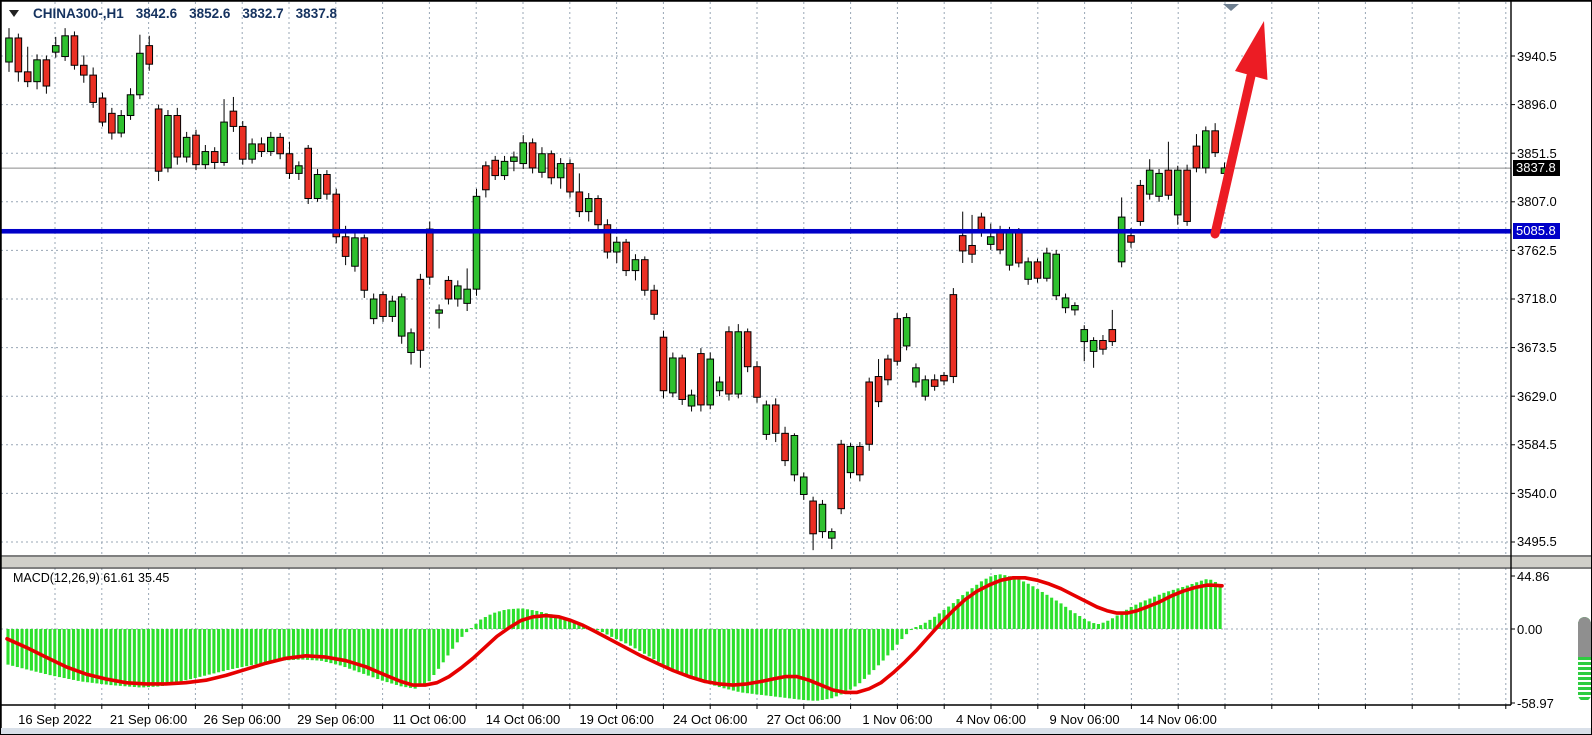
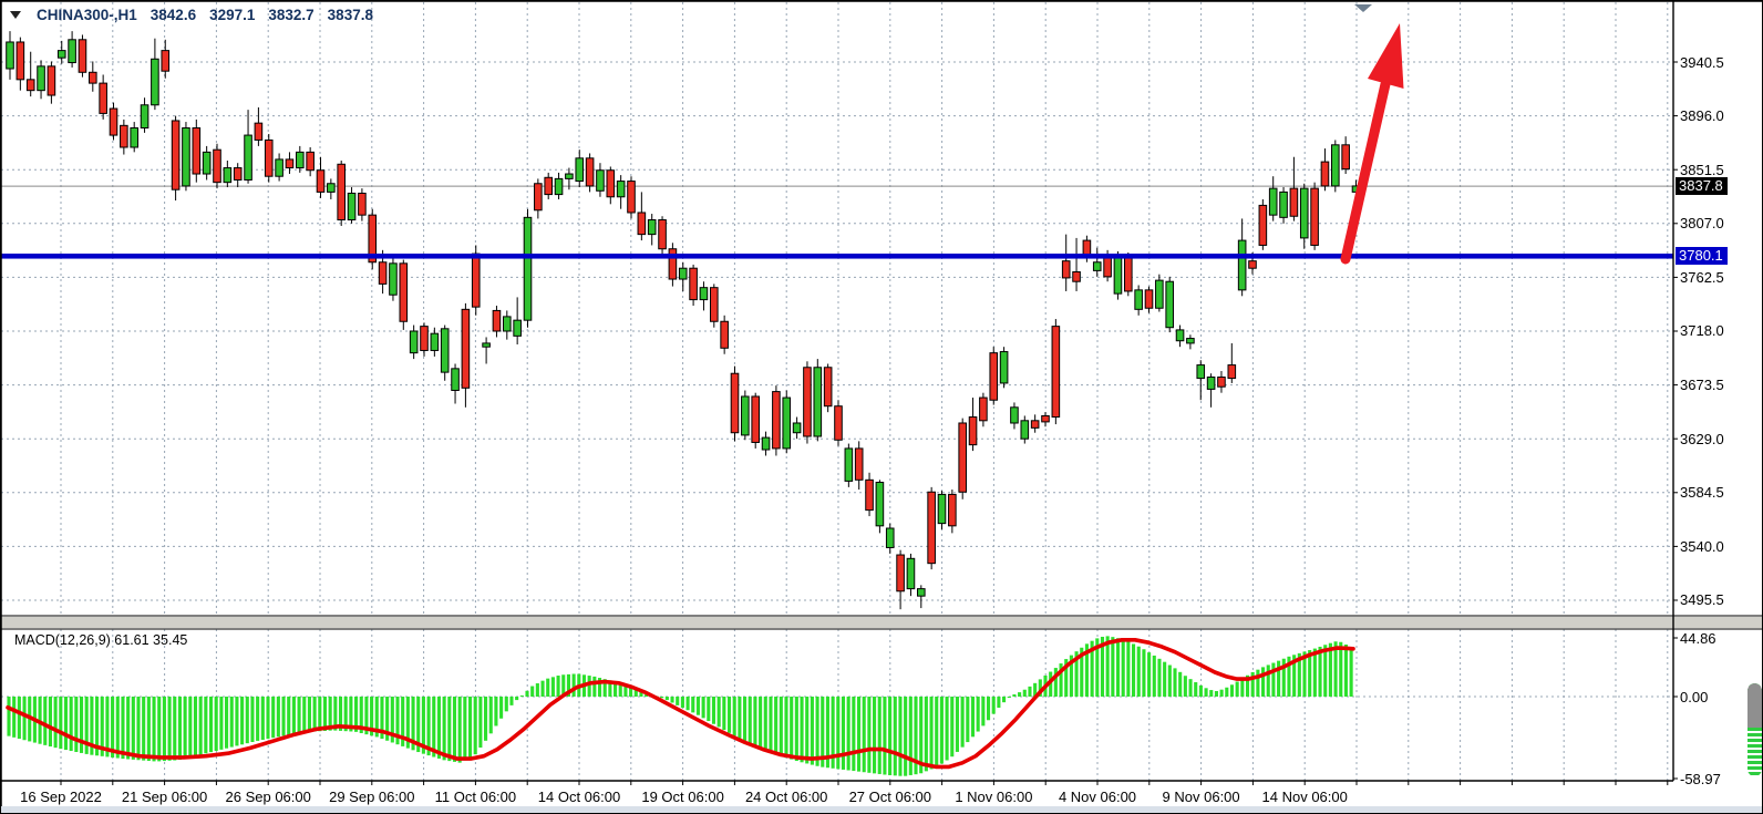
  CHINA300-,H1
  3842.6
- 3852.6
+ 3297.1
  3832.7
  3837.8
  MACD(12,26,9) 61.61 35.45
  3940.5
  3896.0
  3851.5
  3807.0
  3762.5
  3718.0
  3673.5
  3629.0
  3584.5
  3540.0
  3495.5
  44.86
  0.00
  -58.97
  16 Sep 2022
  21 Sep 06:00
  26 Sep 06:00
  29 Sep 06:00
  11 Oct 06:00
  14 Oct 06:00
  19 Oct 06:00
  24 Oct 06:00
  27 Oct 06:00
  1 Nov 06:00
  4 Nov 06:00
  9 Nov 06:00
  14 Nov 06:00
  3837.8
- 5085.8
+ 3780.1
